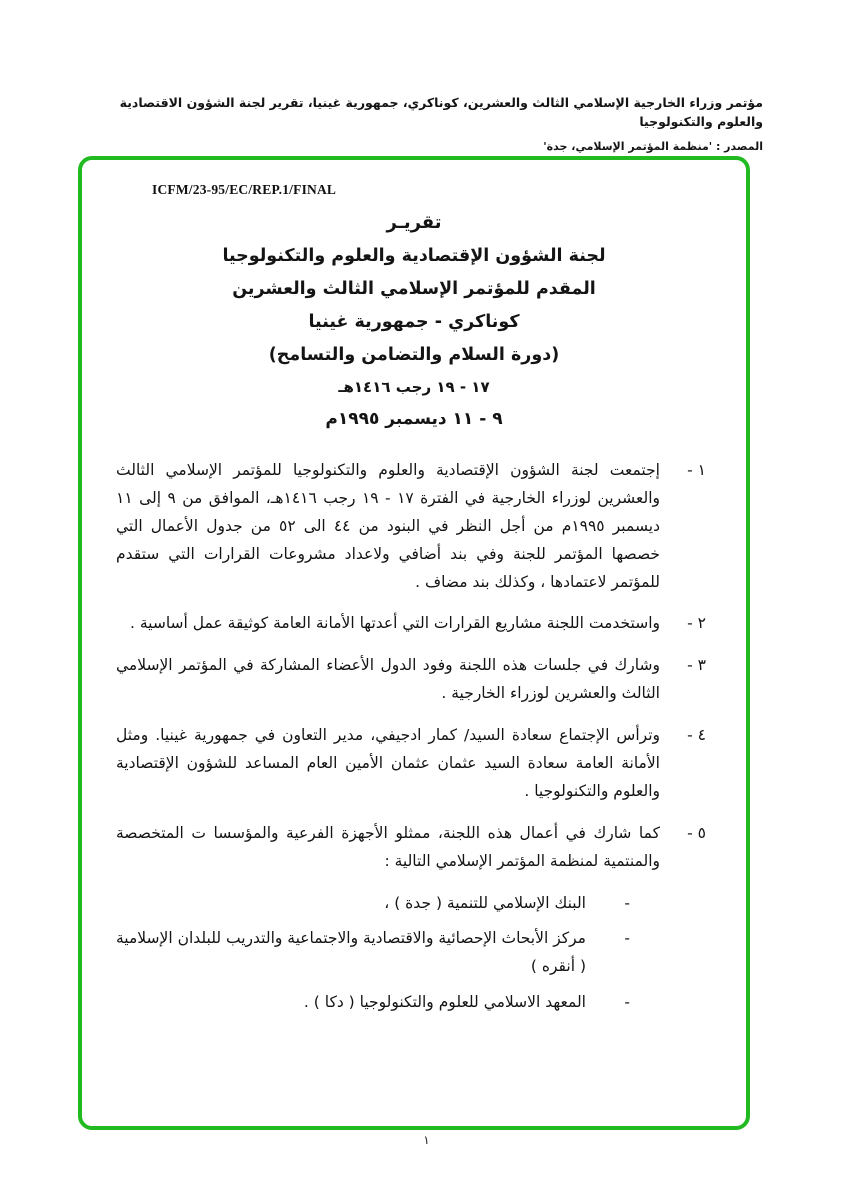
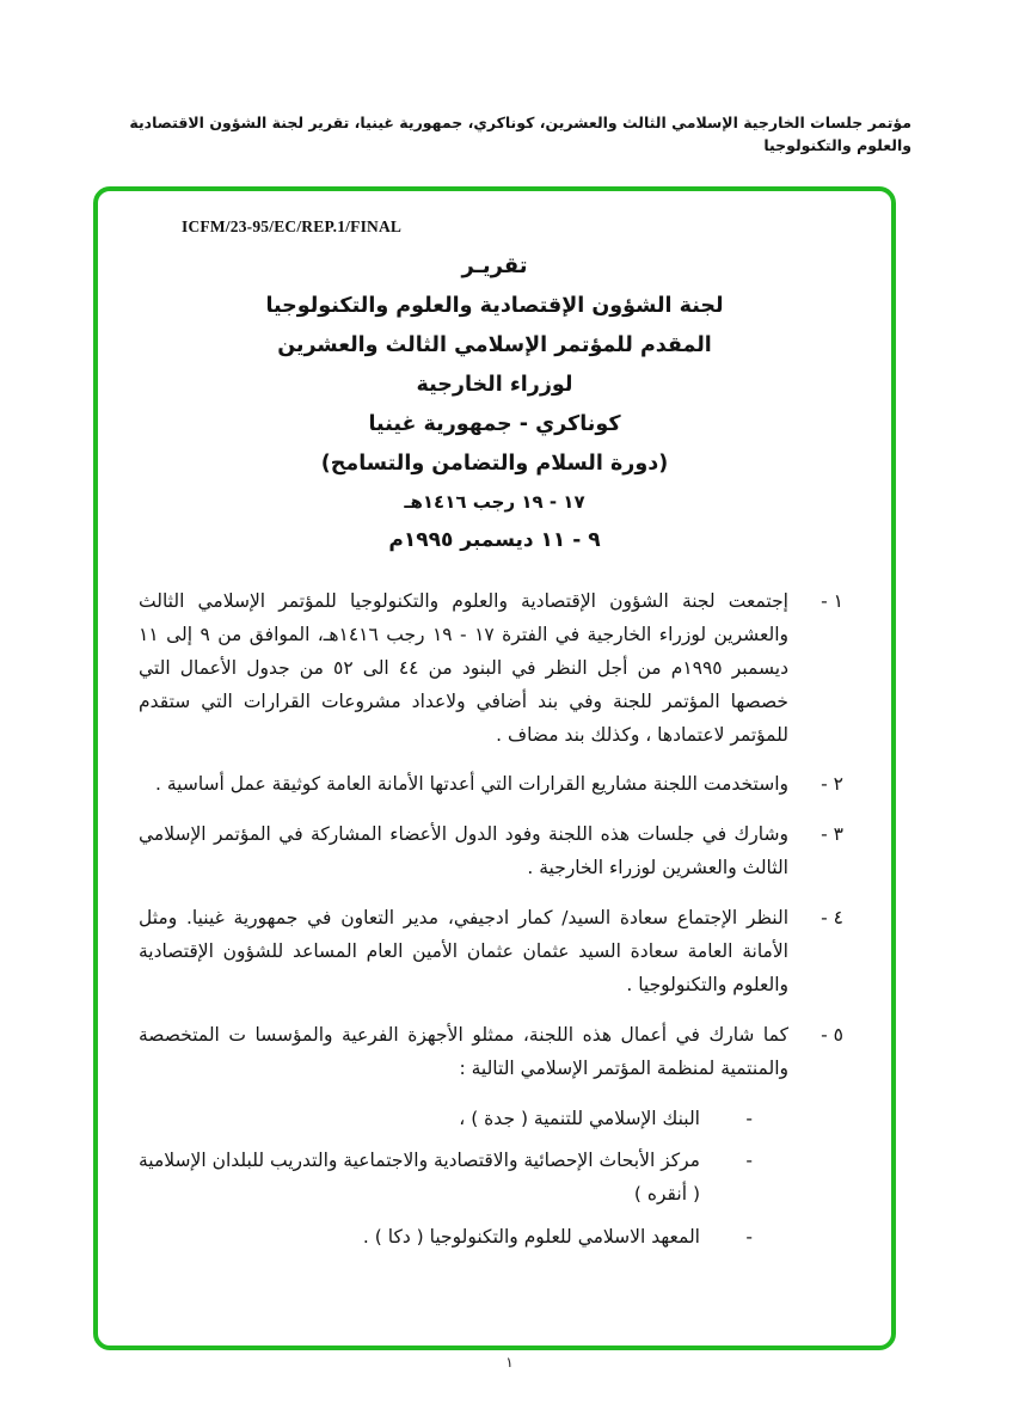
- مؤتمر وزراء الخارجية الإسلامي الثالث والعشرين، كوناكري، جمهورية غينيا، تقرير لجنة الشؤون الاقتصادية والعلوم والتكنولوجيا
+ مؤتمر جلسات الخارجية الإسلامي الثالث والعشرين، كوناكري، جمهورية غينيا، تقرير لجنة الشؤون الاقتصادية والعلوم والتكنولوجيا
- المصدر : 'منظمة المؤتمر الإسلامي، جدة'
  ICFM/23-95/EC/REP.1/FINAL
  تقريـر
  لجنة الشؤون الإقتصادية والعلوم والتكنولوجيا
  المقدم للمؤتمر الإسلامي الثالث والعشرين
+ لوزراء الخارجية
  كوناكري - جمهورية غينيا
  (دورة السلام والتضامن والتسامح)
  ١٧ - ١٩ رجب ١٤١٦هـ
  ٩ - ١١ ديسمبر ١٩٩٥م
  ١ -
  إجتمعت لجنة الشؤون الإقتصادية والعلوم والتكنولوجيا للمؤتمر الإسلامي الثالث والعشرين لوزراء الخارجية في الفترة ١٧ - ١٩ رجب ١٤١٦هـ، الموافق من ٩ إلى ١١ ديسمبر ١٩٩٥م من أجل النظر في البنود من ٤٤ الى ٥٢ من جدول الأعمال التي خصصها المؤتمر للجنة وفي بند أضافي ولاعداد مشروعات القرارات التي ستقدم للمؤتمر لاعتمادها ، وكذلك بند مضاف .
  ٢ -
  واستخدمت اللجنة مشاريع القرارات التي أعدتها الأمانة العامة كوثيقة عمل أساسية .
  ٣ -
  وشارك في جلسات هذه اللجنة وفود الدول الأعضاء المشاركة في المؤتمر الإسلامي الثالث والعشرين لوزراء الخارجية .
  ٤ -
- وترأس الإجتماع سعادة السيد/ كمار ادجيفي، مدير التعاون في جمهورية غينيا. ومثل الأمانة العامة سعادة السيد عثمان عثمان الأمين العام المساعد للشؤون الإقتصادية والعلوم والتكنولوجيا .
+ النظر الإجتماع سعادة السيد/ كمار ادجيفي، مدير التعاون في جمهورية غينيا. ومثل الأمانة العامة سعادة السيد عثمان عثمان الأمين العام المساعد للشؤون الإقتصادية والعلوم والتكنولوجيا .
  ٥ -
  كما شارك في أعمال هذه اللجنة، ممثلو الأجهزة الفرعية والمؤسسا ت المتخصصة والمنتمية لمنظمة المؤتمر الإسلامي التالية :
  -
  البنك الإسلامي للتنمية ( جدة ) ،
  -
  مركز الأبحاث الإحصائية والاقتصادية والاجتماعية والتدريب للبلدان الإسلامية ( أنقره )
  -
  المعهد الاسلامي للعلوم والتكنولوجيا ( دكا ) .
  ١
